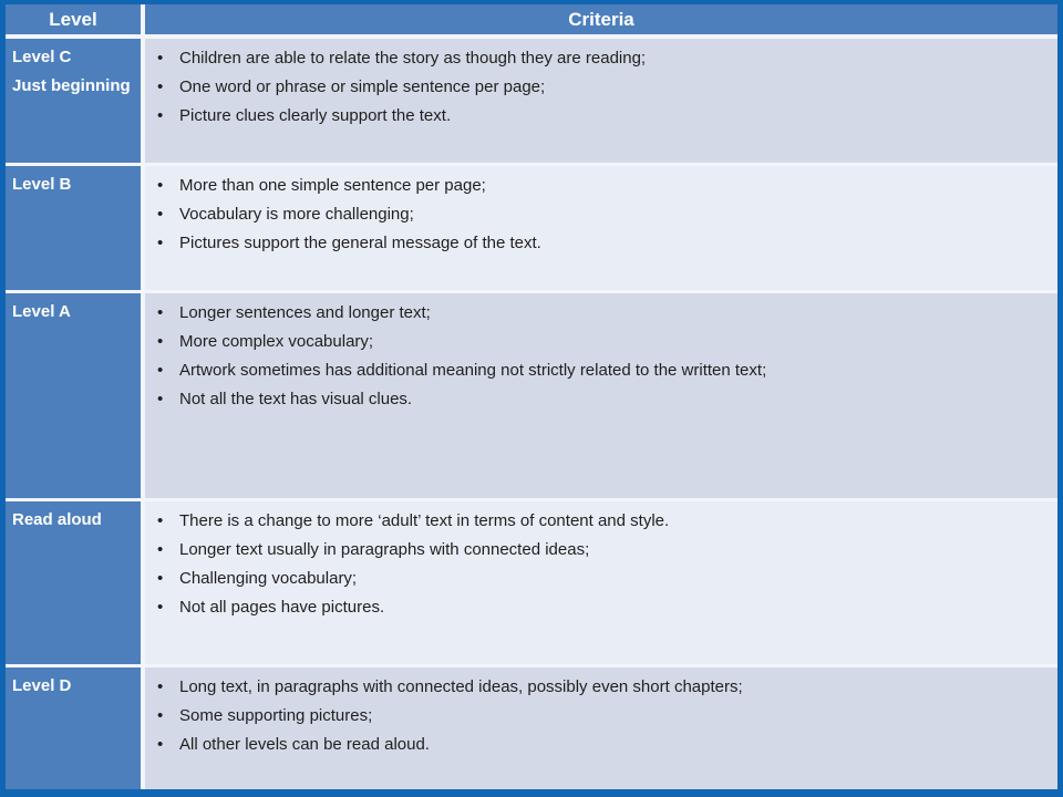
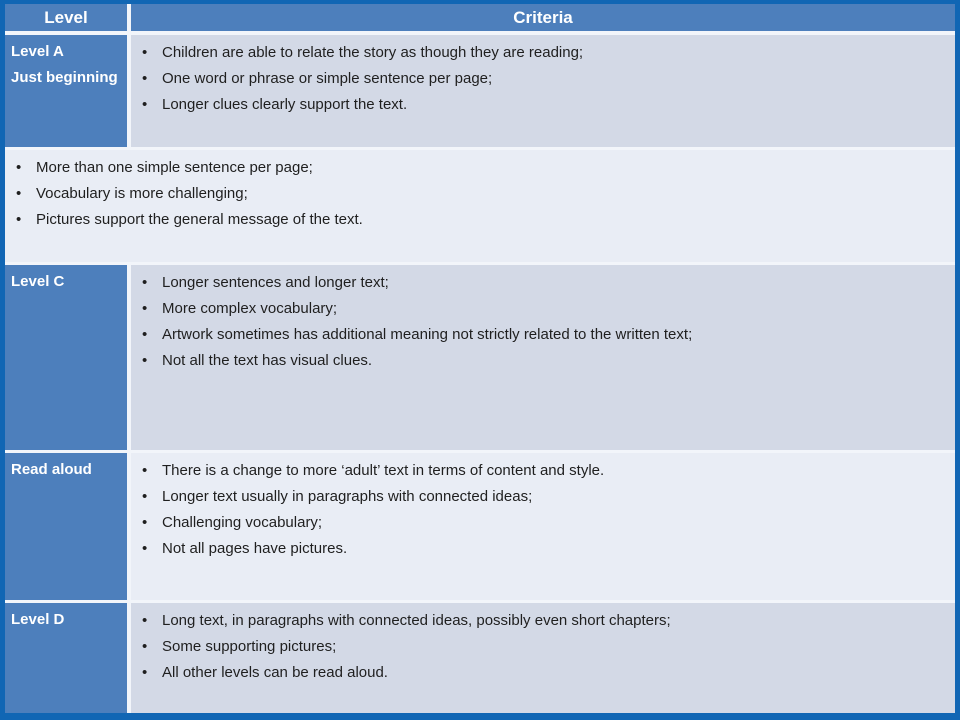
  Level
  Criteria
- Level C
+ Level A
  Just beginning
  •
  Children are able to relate the story as though they are reading;
  •
  One word or phrase or simple sentence per page;
  •
- Picture clues clearly support the text.
+ Longer clues clearly support the text.
- Level B
  •
  More than one simple sentence per page;
  •
  Vocabulary is more challenging;
  •
  Pictures support the general message of the text.
- Level A
+ Level C
  •
  Longer sentences and longer text;
  •
  More complex vocabulary;
  •
  Artwork sometimes has additional meaning not strictly related to the written text;
  •
  Not all the text has visual clues.
  Read aloud
  •
  There is a change to more ‘adult’ text in terms of content and style.
  •
  Longer text usually in paragraphs with connected ideas;
  •
  Challenging vocabulary;
  •
  Not all pages have pictures.
  Level D
  •
  Long text, in paragraphs with connected ideas, possibly even short chapters;
  •
  Some supporting pictures;
  •
  All other levels can be read aloud.
